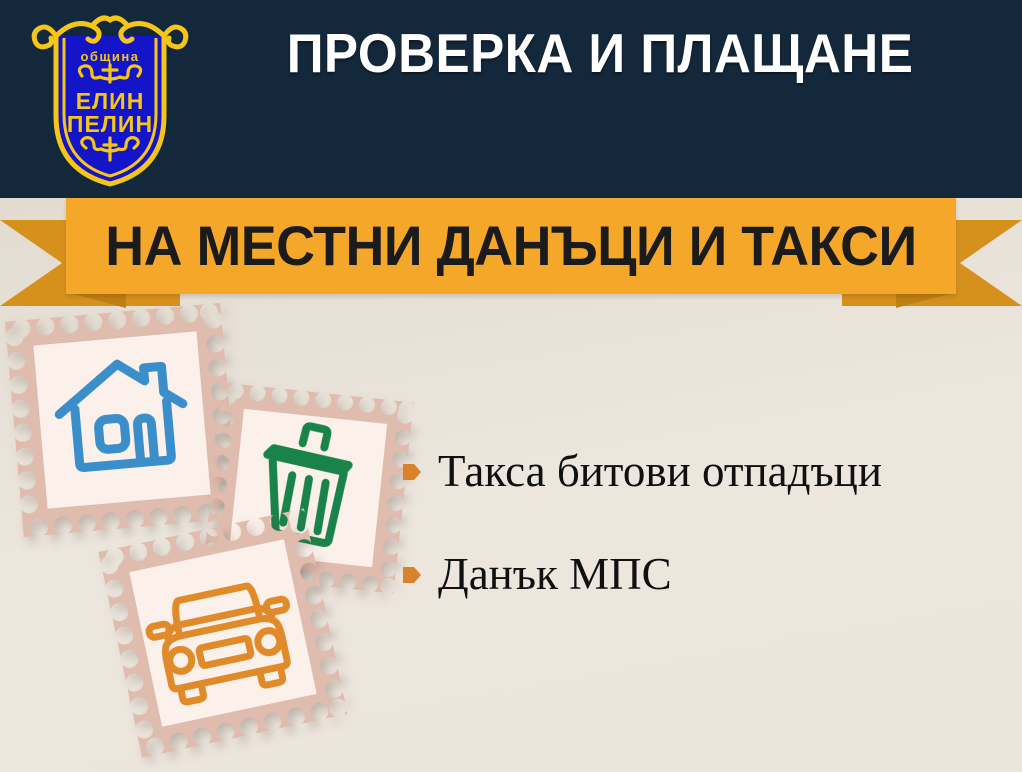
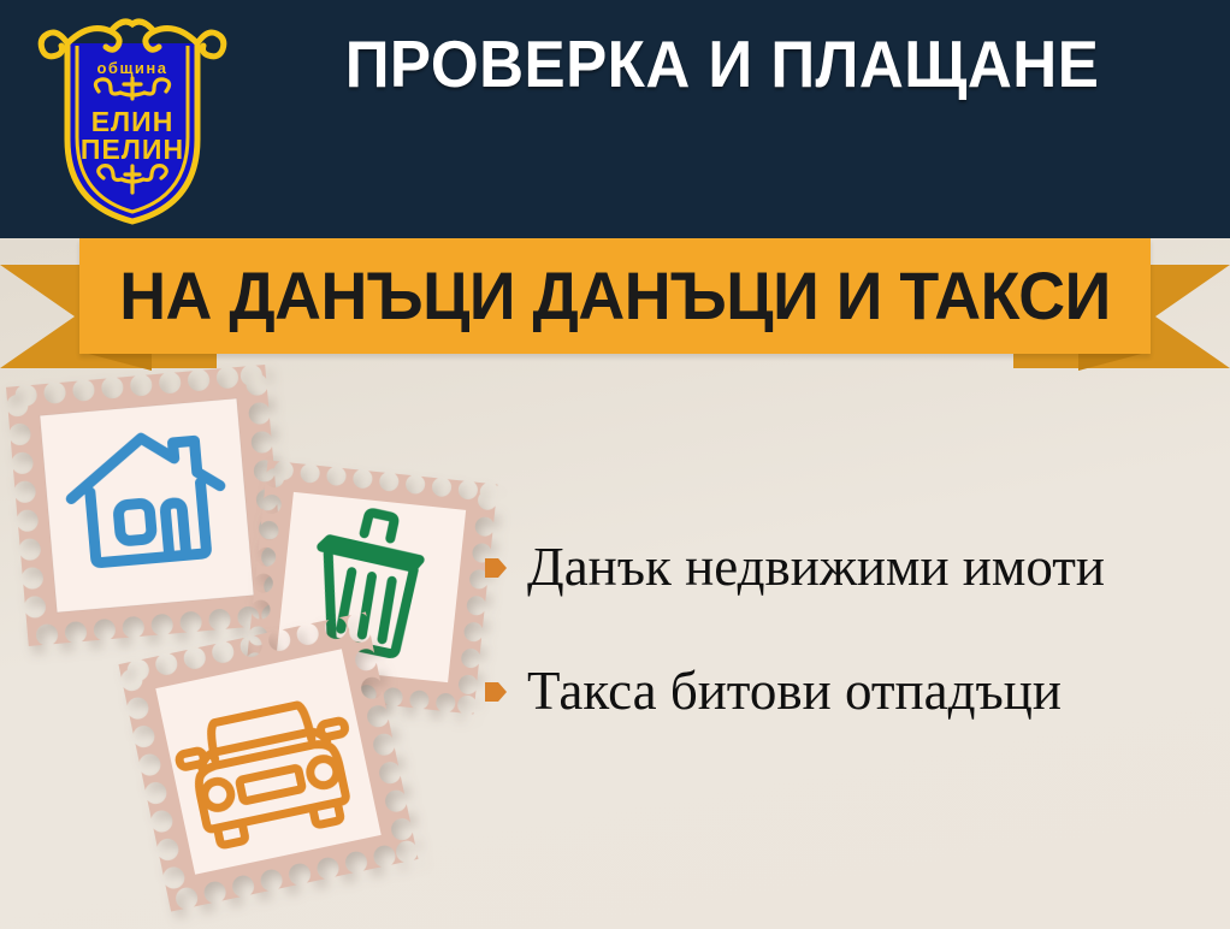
  ПРОВЕРКА И ПЛАЩАНЕ
  община
  ЕЛИН
  ПЕЛИН
- НА МЕСТНИ ДАНЪЦИ И ТАКСИ
+ НА ДАНЪЦИ ДАНЪЦИ И ТАКСИ
+ Данък недвижими имоти
  Такса битови отпадъци
- Данък МПС
